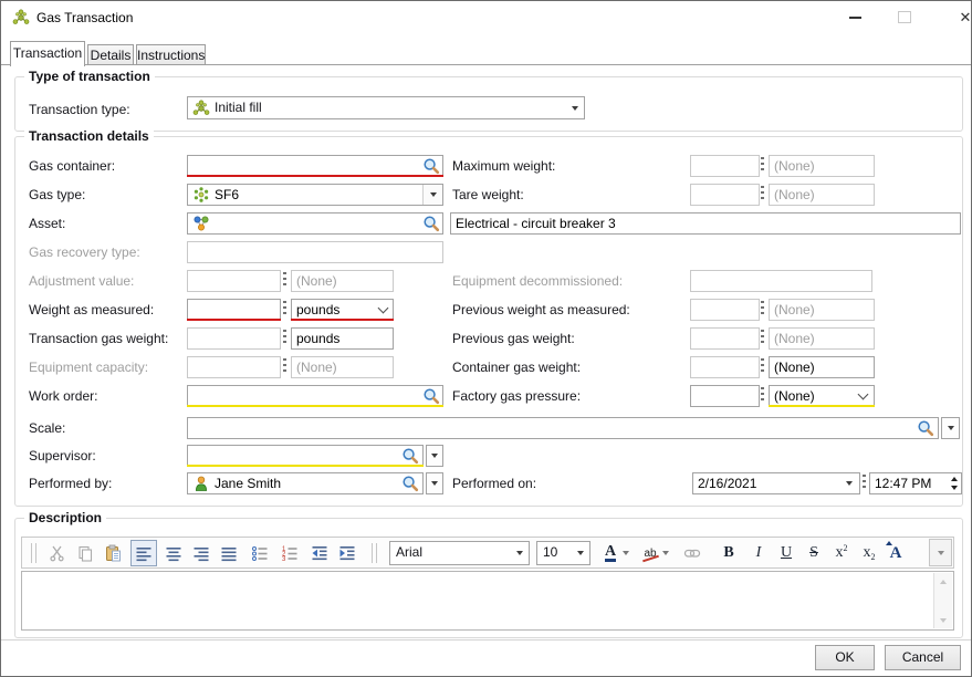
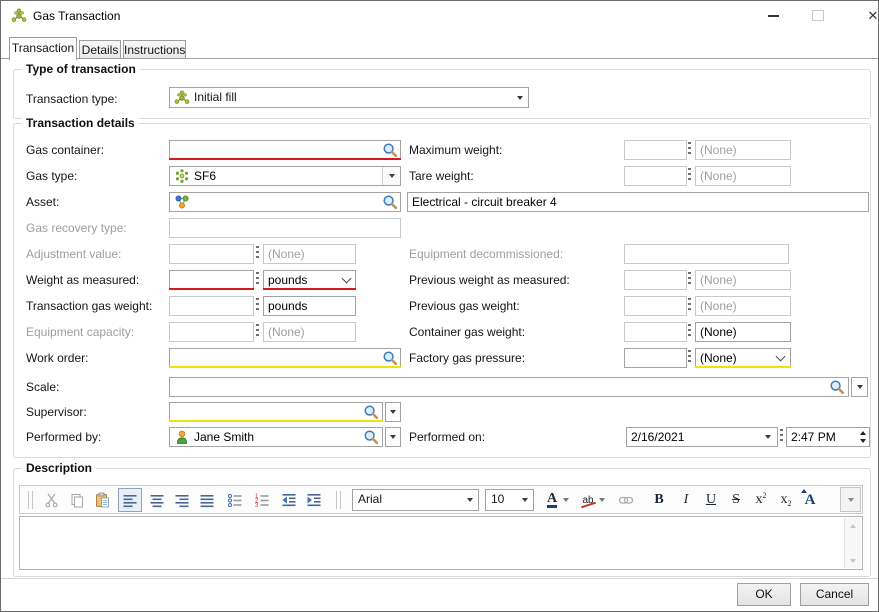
  Gas Transaction
  ✕
  Transaction
  Details
  Instructions
  Type of transaction
  Transaction type:
  Initial fill
  Transaction details
  Gas container:
  Maximum weight:
  (None)
  Gas type:
  SF6
  Tare weight:
  (None)
  Asset:
- Electrical - circuit breaker 3
+ Electrical - circuit breaker 4
  Gas recovery type:
  Adjustment value:
  (None)
  Equipment decommissioned:
  Weight as measured:
  pounds
  Previous weight as measured:
  (None)
  Transaction gas weight:
  pounds
  Previous gas weight:
  (None)
  Equipment capacity:
  (None)
  Container gas weight:
  (None)
  Work order:
  Factory gas pressure:
  (None)
  Scale:
  Supervisor:
  Performed by:
  Jane Smith
  Performed on:
  2/16/2021
- 12:47 PM
+ 2:47 PM
  Description
  Arial
  10
  A
  ab
  B
  I
  U
  S
  x2
  x2
  A
  OK
  Cancel
